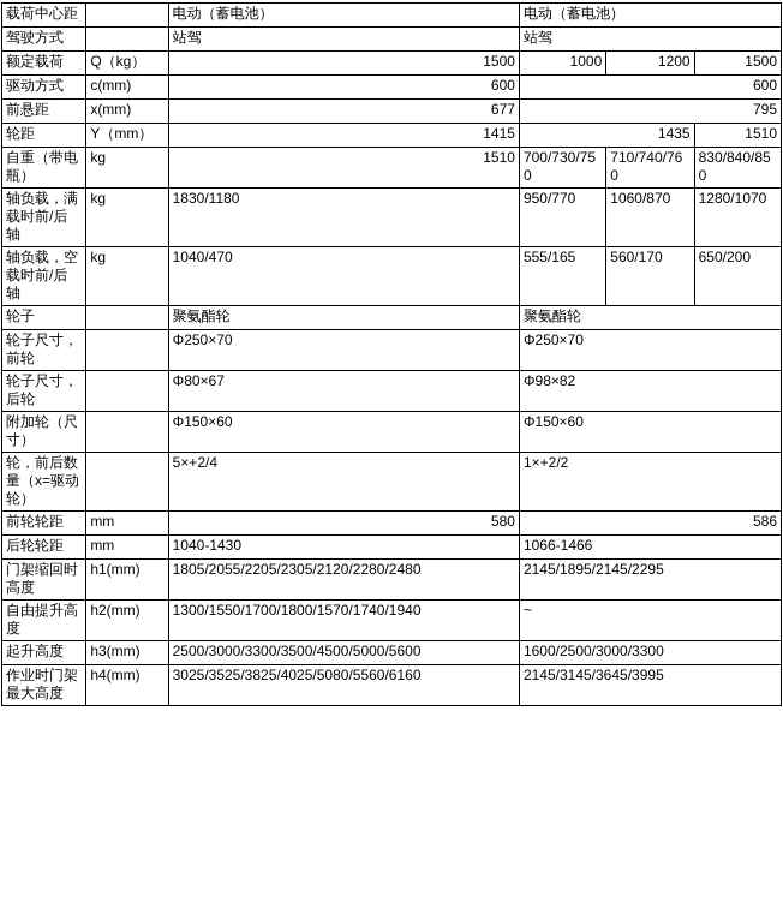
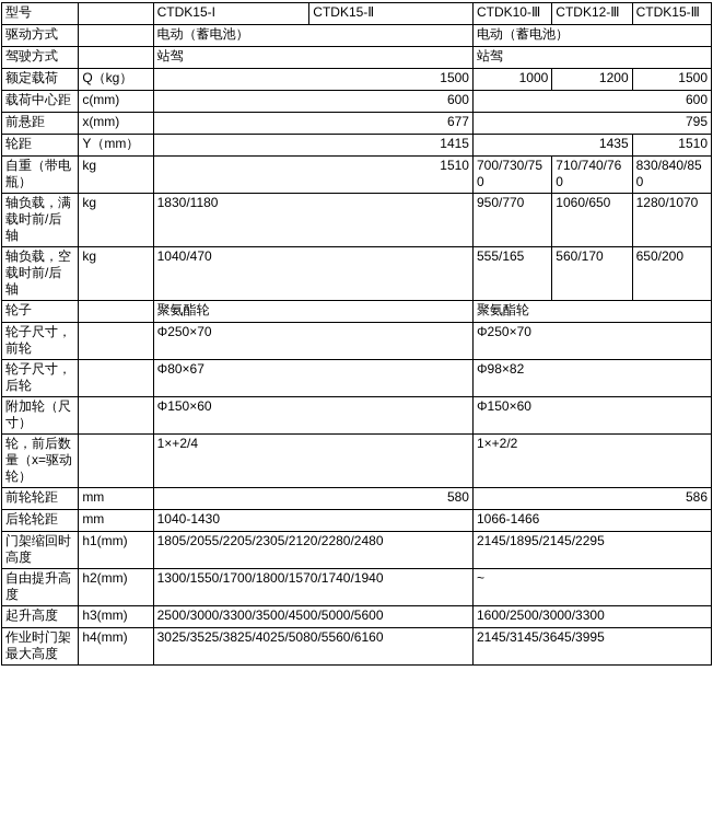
+ 型号		CTDK15-I	CTDK15-Ⅱ	CTDK10-Ⅲ	CTDK12-Ⅲ	CTDK15-Ⅲ
- 载荷中心距		电动（蓄电池）	电动（蓄电池）
+ 驱动方式		电动（蓄电池）	电动（蓄电池）
  驾驶方式		站驾	站驾
  额定载荷	Q（kg）	1500	1000	1200	1500
- 驱动方式	c(mm)	600	600
+ 载荷中心距	c(mm)	600	600
  前悬距	x(mm)	677	795
  轮距	Y（mm）	1415	1435	1510
  自重（带电瓶）	kg	1510	700/730/750	710/740/760	830/840/850
- 轴负载，满载时前/后轴	kg	1830/1180	950/770	1060/870	1280/1070
+ 轴负载，满载时前/后轴	kg	1830/1180	950/770	1060/650	1280/1070
  轴负载，空载时前/后轴	kg	1040/470	555/165	560/170	650/200
  轮子		聚氨酯轮	聚氨酯轮
  轮子尺寸，前轮		Φ250×70	Φ250×70
  轮子尺寸，后轮		Φ80×67	Φ98×82
  附加轮（尺寸）		Φ150×60	Φ150×60
- 轮，前后数量（x=驱动轮）		5×+2/4	1×+2/2
+ 轮，前后数量（x=驱动轮）		1×+2/4	1×+2/2
  前轮轮距	mm	580	586
  后轮轮距	mm	1040-1430	1066-1466
  门架缩回时高度	h1(mm)	1805/2055/2205/2305/2120/2280/2480	2145/1895/2145/2295
  自由提升高度	h2(mm)	1300/1550/1700/1800/1570/1740/1940	~
  起升高度	h3(mm)	2500/3000/3300/3500/4500/5000/5600	1600/2500/3000/3300
  作业时门架最大高度	h4(mm)	3025/3525/3825/4025/5080/5560/6160	2145/3145/3645/3995
